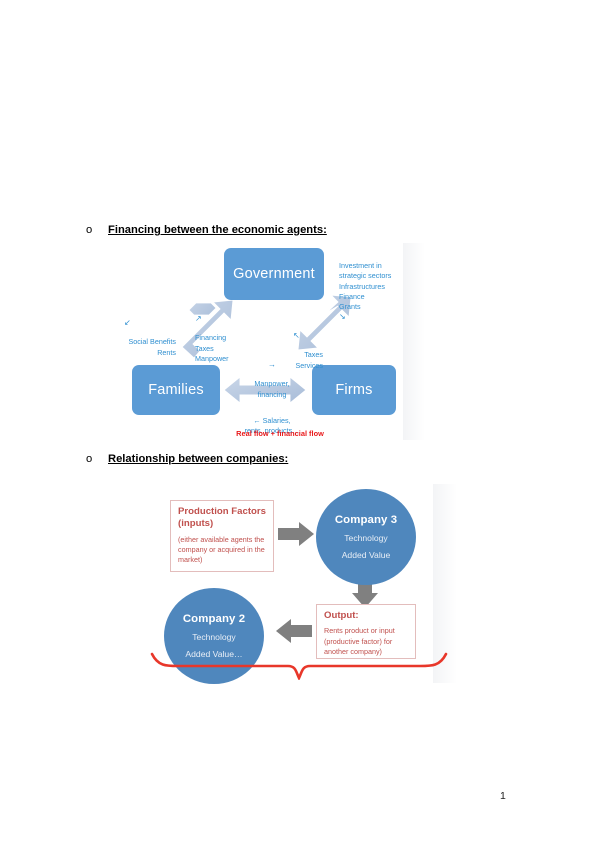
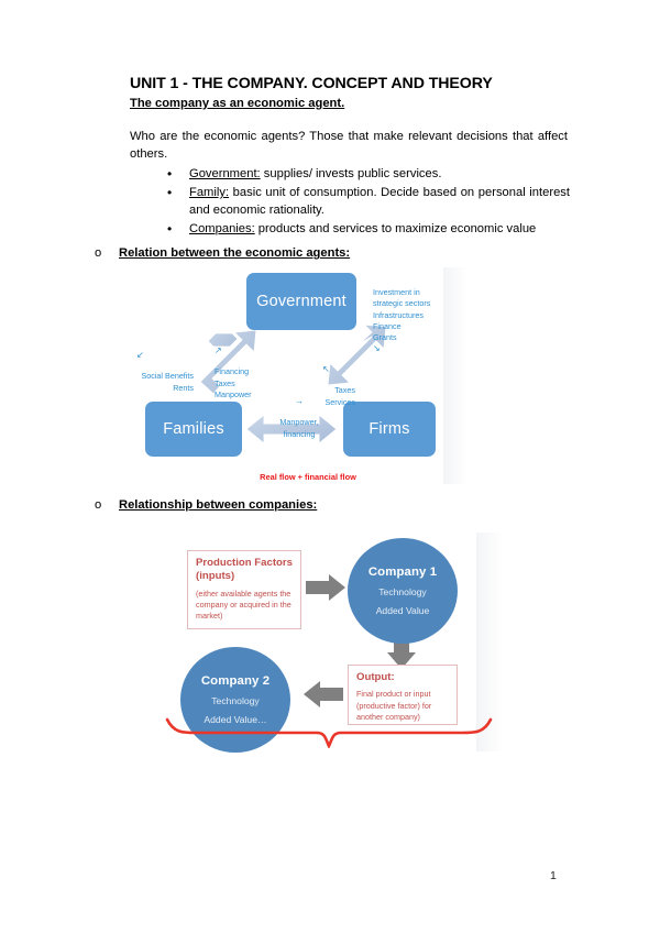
+ UNIT 1 - THE COMPANY. CONCEPT AND THEORY
+ The company as an economic agent.
+ Who are the economic agents? Those that make relevant decisions that affect others.
+ Government: supplies/ invests public services.
+ Family: basic unit of consumption. Decide based on personal interest and economic rationality.
+ Companies: products and services to maximize economic value
- o Financing between the economic agents:
+ o Relation between the economic agents:
  Government
  Families
  Firms
  Investment in
  strategic sectors
  Infrastructures
  Finance
  Grants
  ↘
  ↙
  Social Benefits
  Rents
  ↗
  Financing
  Taxes
  Manpower
  ↖
  Taxes
  Services
  →
  Manpower,
  financing
- ← Salaries,
- rents, products…
  Real flow + financial flow
  o Relationship between companies:
  Production Factors (inputs)
  (either available agents the company or acquired in the market)
- Company 3
+ Company 1
  Technology
  Added Value
  Output:
- Rents product or input (productive factor) for another company)
+ Final product or input (productive factor) for another company)
  Company 2
  Technology
  Added Value…
  1
